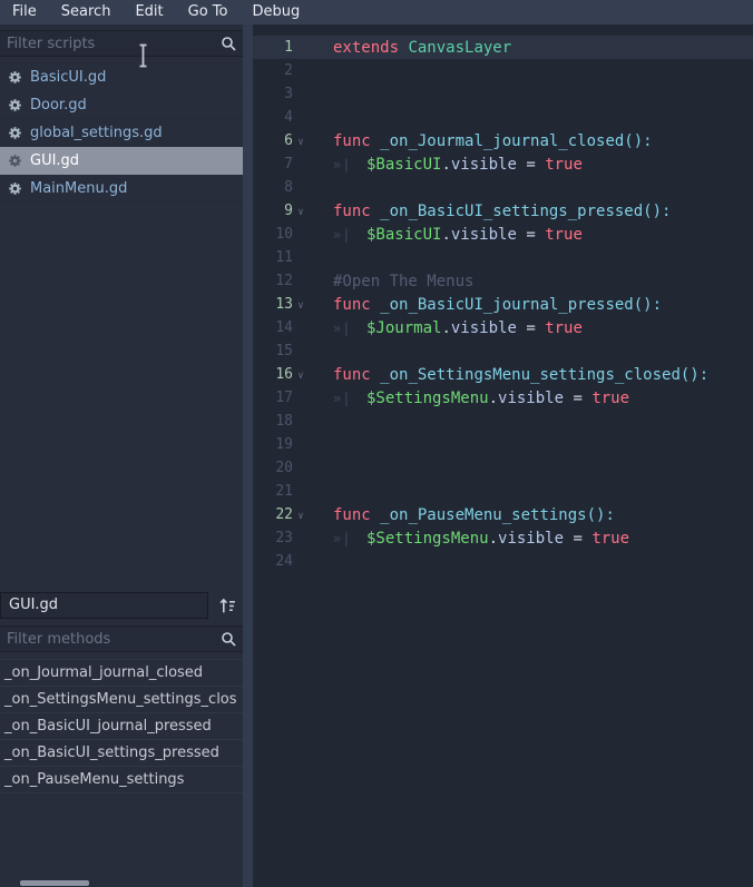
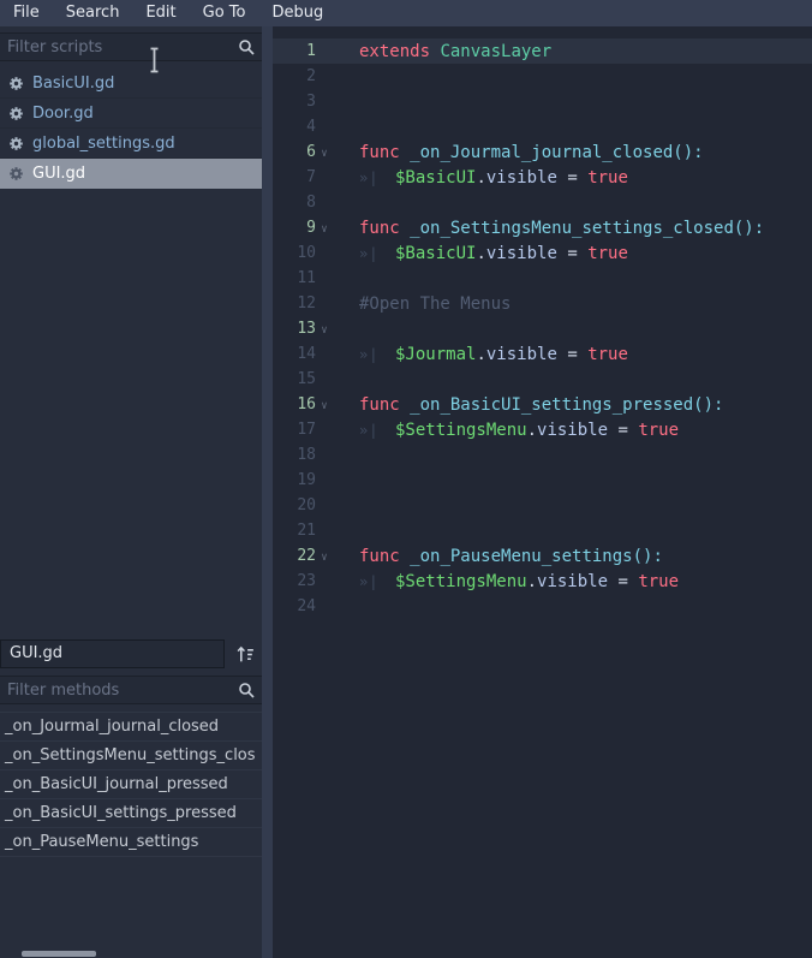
  File
  Search
  Edit
  Go To
  Debug
  Filter scripts
  BasicUI.gd
  Door.gd
  global_settings.gd
  GUI.gd
- MainMenu.gd
  GUI.gd
  Filter methods
  _on_Jourmal_journal_closed
  _on_SettingsMenu_settings_clos
  _on_BasicUI_journal_pressed
  _on_BasicUI_settings_pressed
  _on_PauseMenu_settings
  1
  extends CanvasLayer
  2
  3
  4
  6
  ∨
  func _on_Jourmal_journal_closed():
  7
  »| $BasicUI.visible = true
  8
  9
  ∨
- func _on_BasicUI_settings_pressed():
+ func _on_SettingsMenu_settings_closed():
  10
  »| $BasicUI.visible = true
  11
  12
  #Open The Menus
  13
  ∨
- func _on_BasicUI_journal_pressed():
  14
  »| $Jourmal.visible = true
  15
  16
  ∨
- func _on_SettingsMenu_settings_closed():
+ func _on_BasicUI_settings_pressed():
  17
  »| $SettingsMenu.visible = true
  18
  19
  20
  21
  22
  ∨
  func _on_PauseMenu_settings():
  23
  »| $SettingsMenu.visible = true
  24
